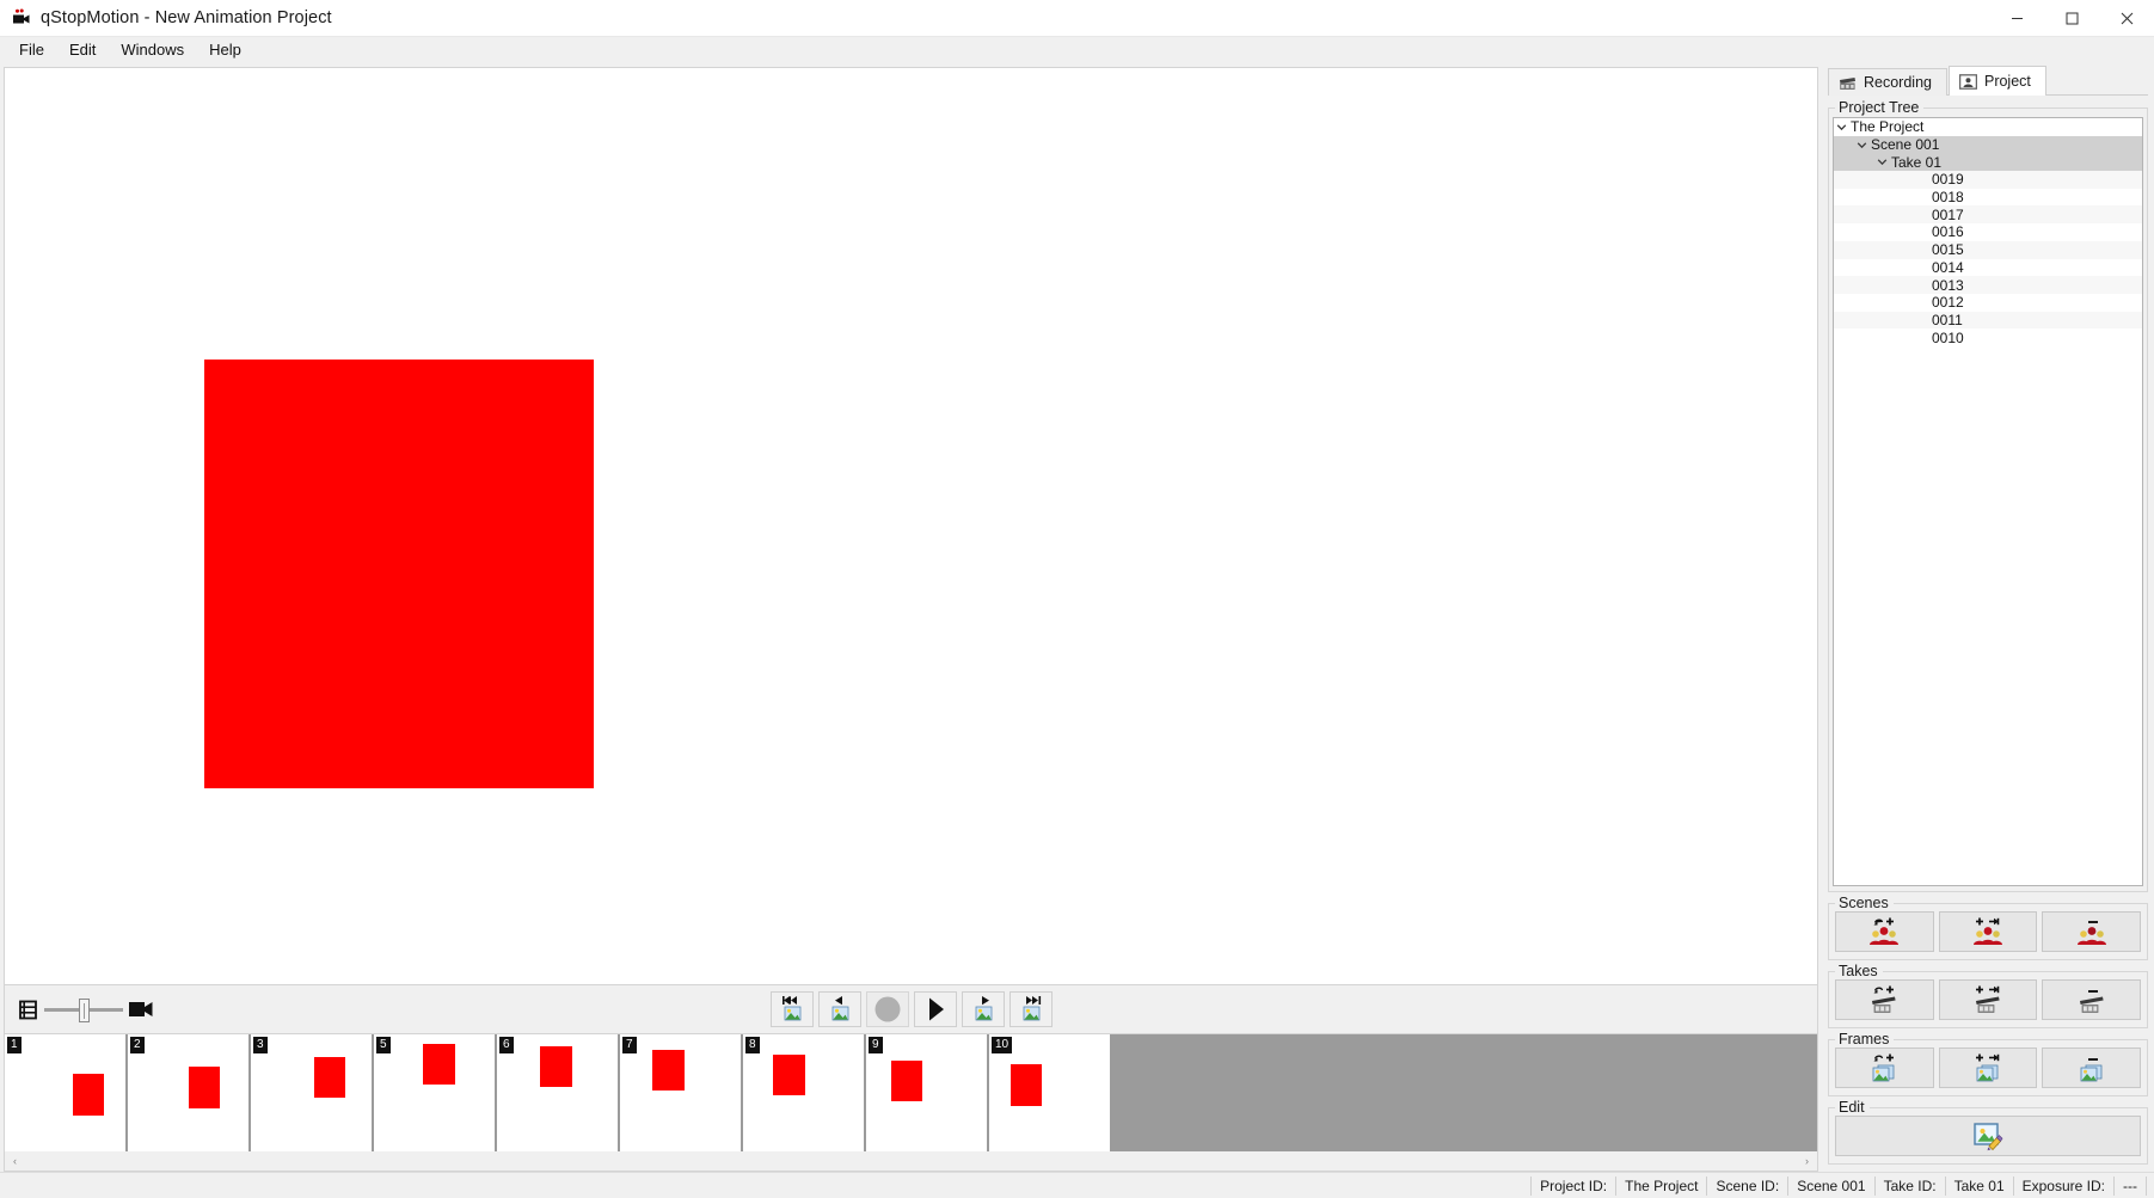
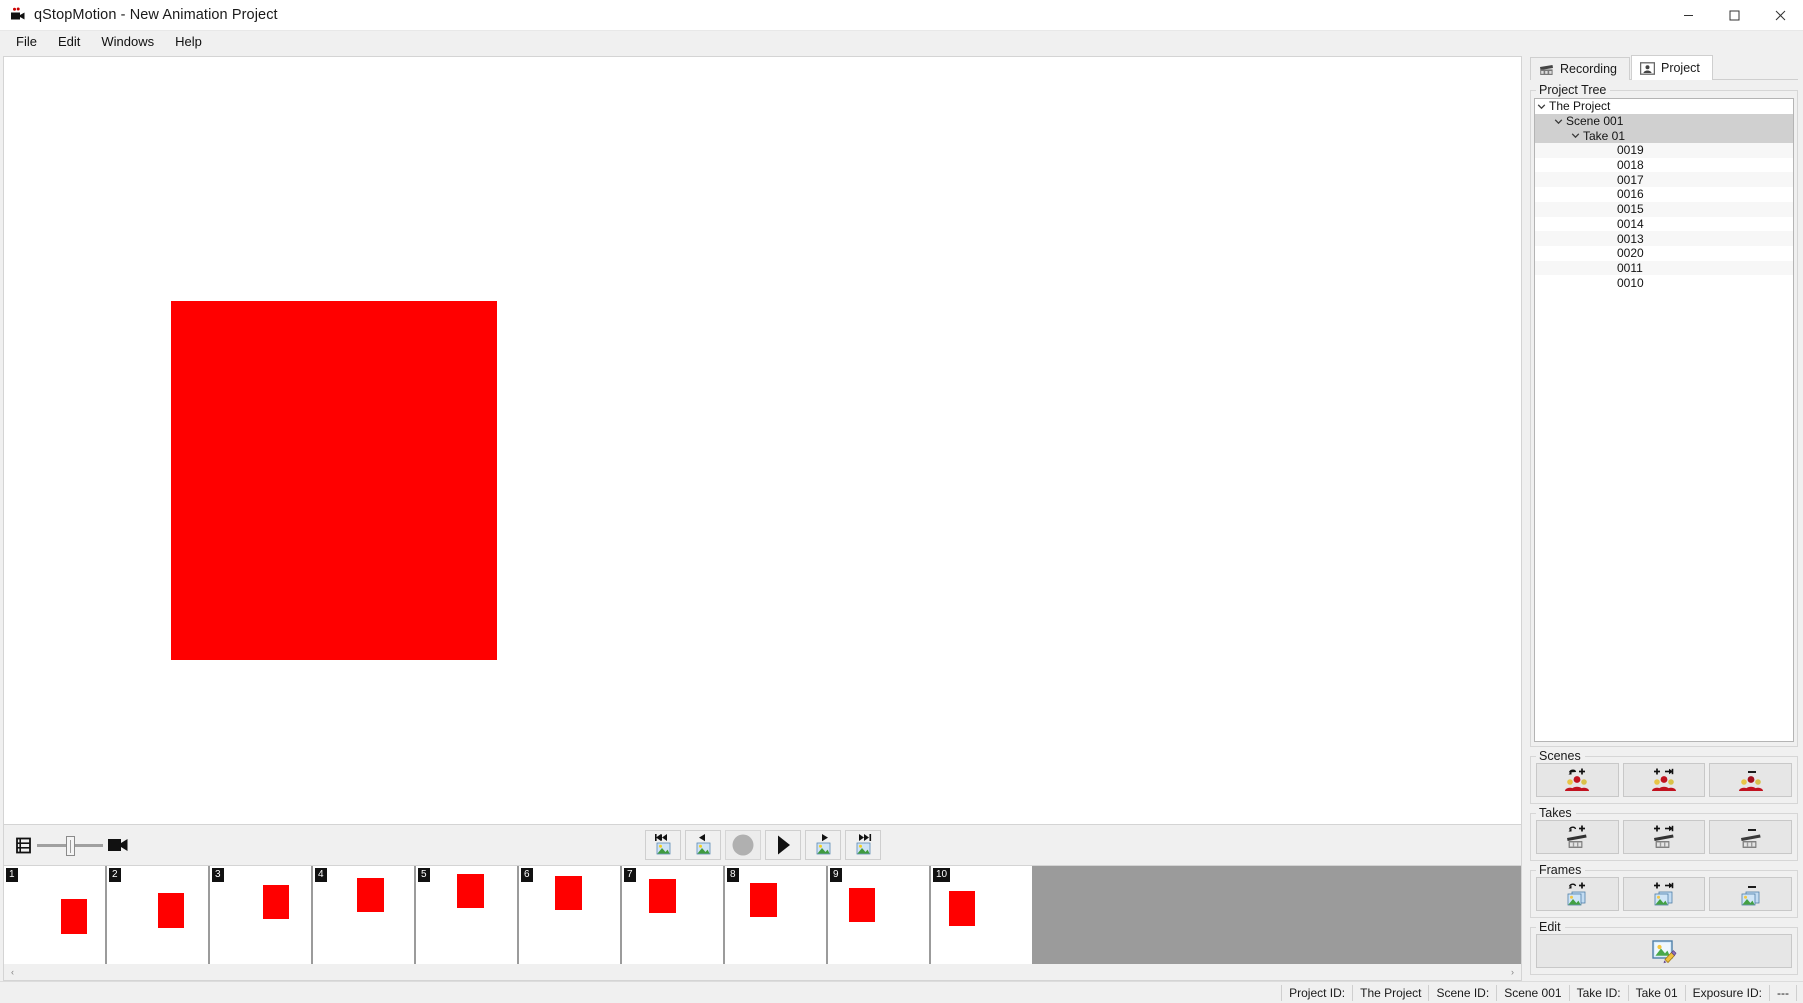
  qStopMotion - New Animation Project
  File
  Edit
  Windows
  Help
  1
  2
  3
+ 4
  5
  6
  7
  8
  9
  10
  ‹
  ›
  Recording
  Project
  Project Tree
  The Project
  Scene 001
  Take 01
  0019
  0018
  0017
  0016
  0015
  0014
  0013
- 0012
+ 0020
  0011
  0010
  Scenes
  Takes
  Frames
  Edit
  Project ID:
  The Project
  Scene ID:
  Scene 001
  Take ID:
  Take 01
  Exposure ID:
  ---
